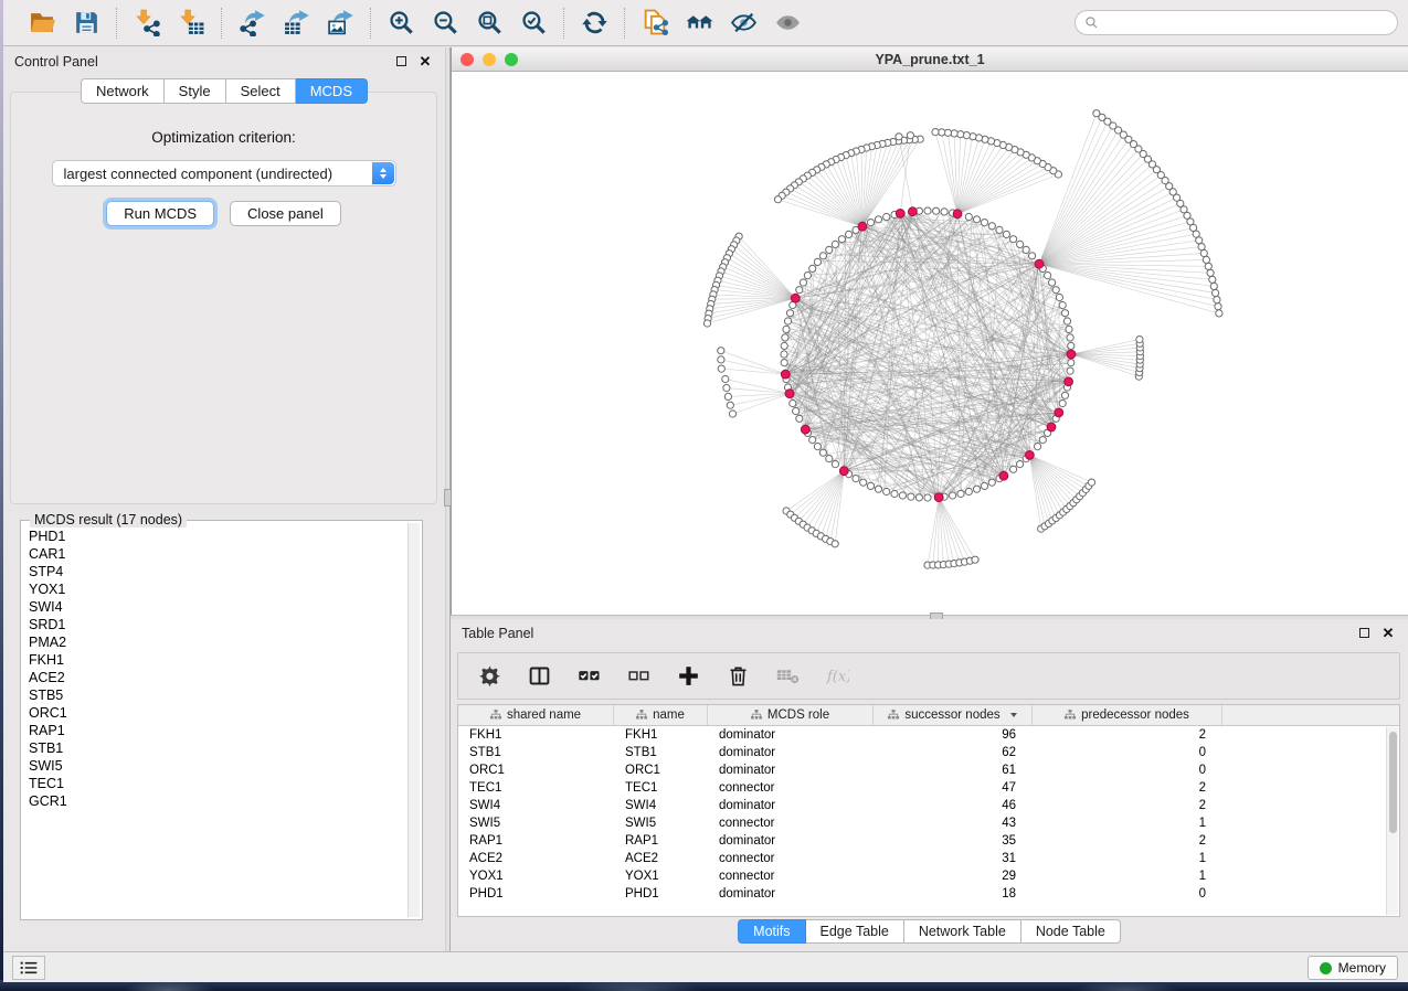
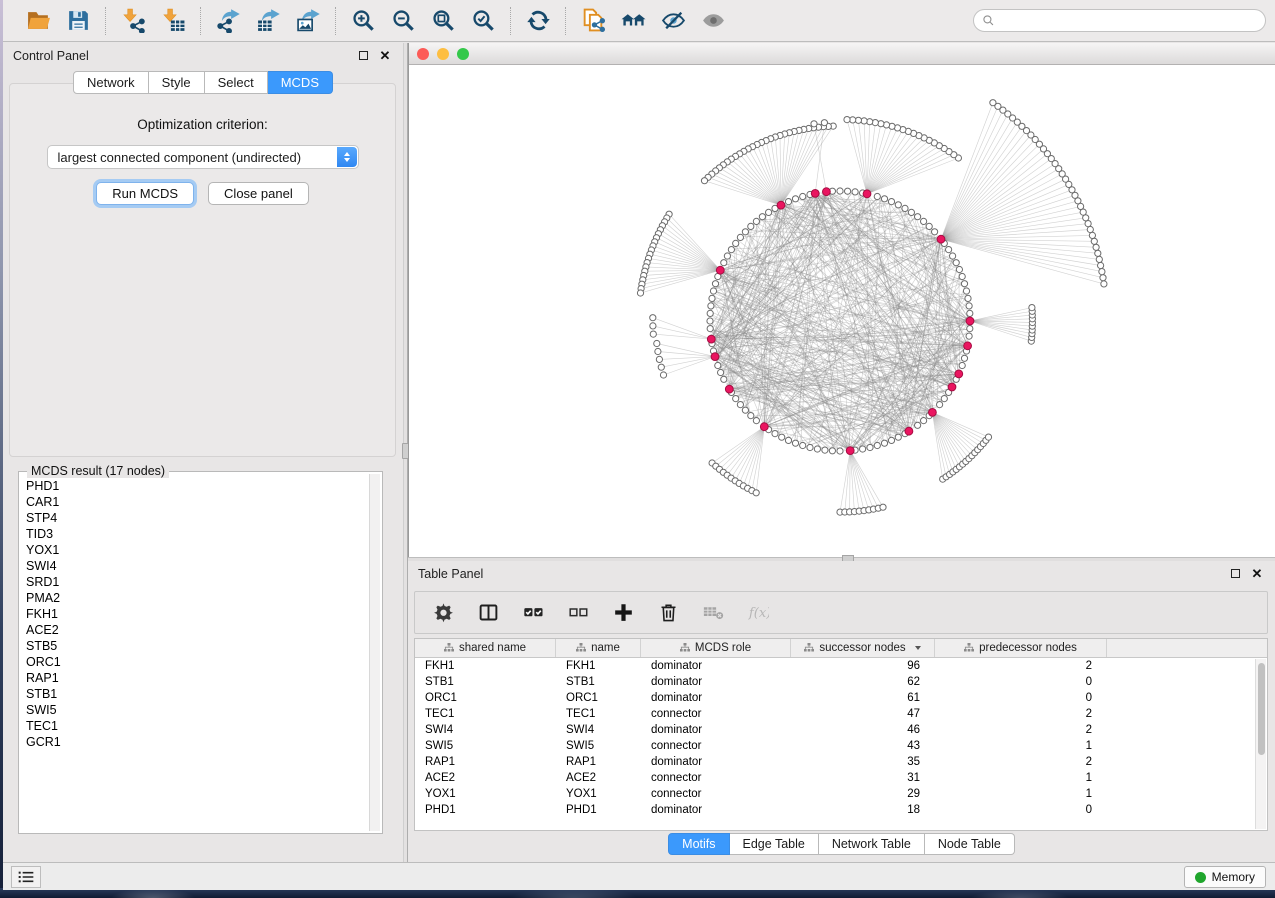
  Control Panel
  ✕
  Network
  Style
  Select
  MCDS
  Optimization criterion:
  largest connected component (undirected)
  Run MCDS
  Close panel
  MCDS result (17 nodes)
  PHD1
  CAR1
  STP4
+ TID3
  YOX1
  SWI4
  SRD1
  PMA2
  FKH1
  ACE2
  STB5
  ORC1
  RAP1
  STB1
  SWI5
  TEC1
  GCR1
- YPA_prune.txt_1
  Table Panel
  ✕
  f(x)
  shared name
  name
  MCDS role
  successor nodes
  predecessor nodes
  FKH1
  FKH1
  dominator
  96
  2
  STB1
  STB1
  dominator
  62
  0
  ORC1
  ORC1
  dominator
  61
  0
  TEC1
  TEC1
  connector
  47
  2
  SWI4
  SWI4
  dominator
  46
  2
  SWI5
  SWI5
  connector
  43
  1
  RAP1
  RAP1
  dominator
  35
  2
  ACE2
  ACE2
  connector
  31
  1
  YOX1
  YOX1
  connector
  29
  1
  PHD1
  PHD1
  dominator
  18
  0
  Motifs
  Edge Table
  Network Table
  Node Table
  Memory
